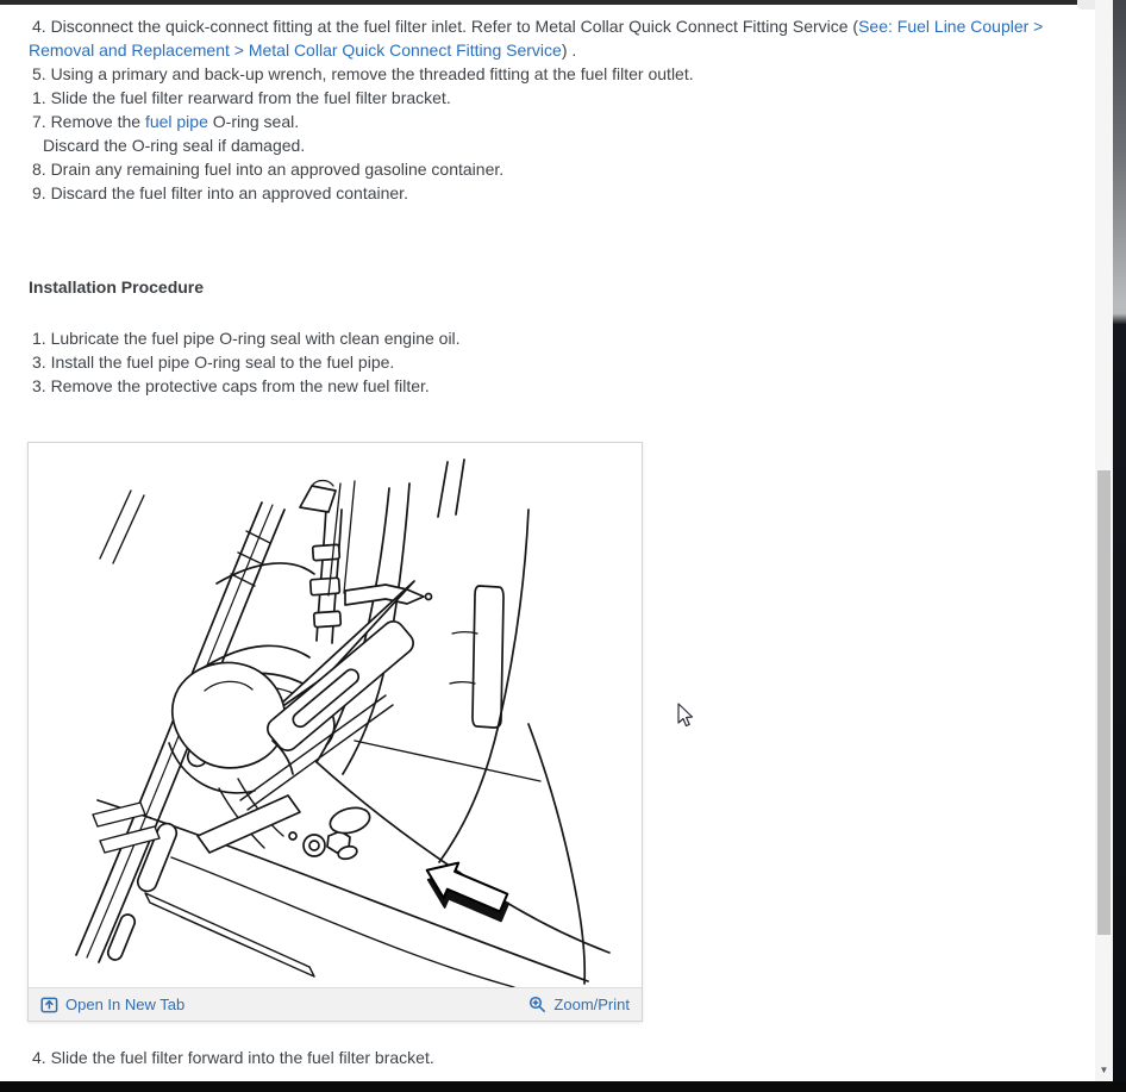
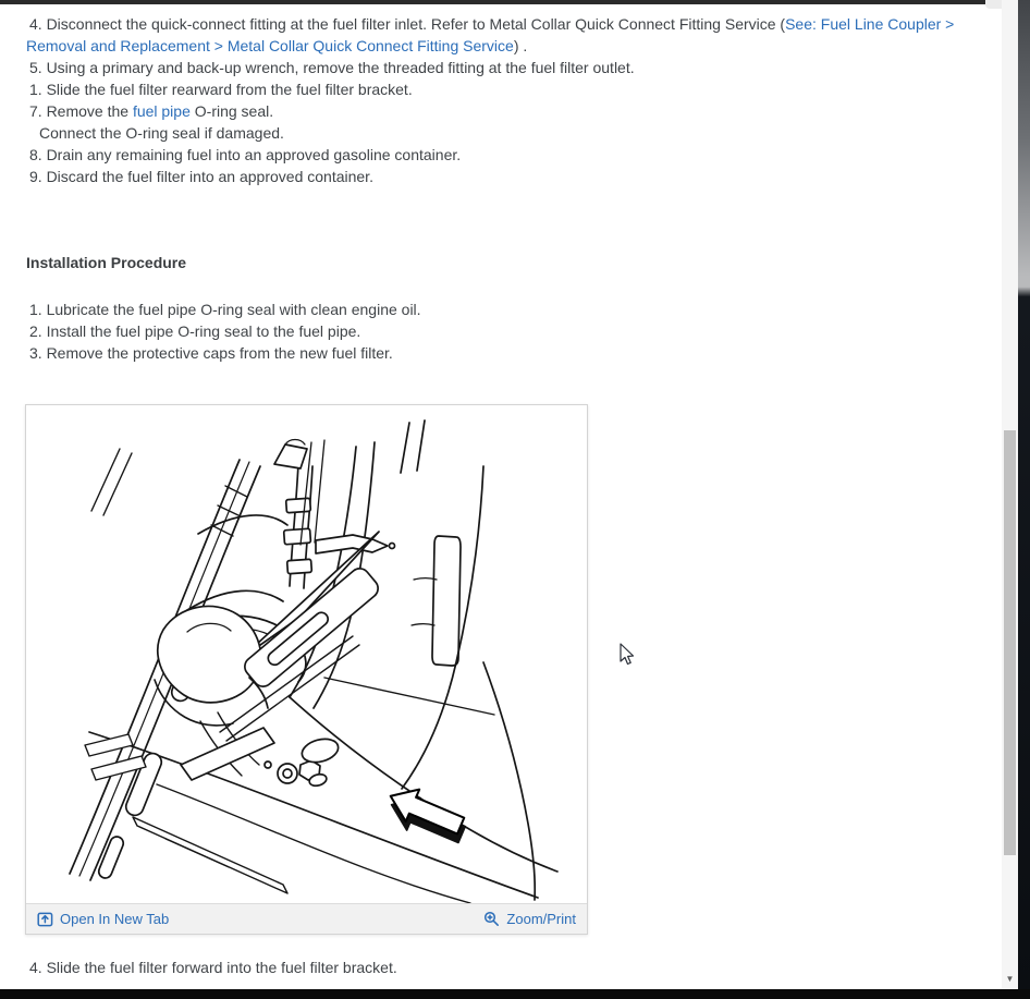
  4. Disconnect the quick-connect fitting at the fuel filter inlet. Refer to Metal Collar Quick Connect Fitting Service (See: Fuel Line Coupler > Removal and Replacement > Metal Collar Quick Connect Fitting Service) .
  5. Using a primary and back-up wrench, remove the threaded fitting at the fuel filter outlet.
  1. Slide the fuel filter rearward from the fuel filter bracket.
  7. Remove the fuel pipe O-ring seal.
- Discard the O-ring seal if damaged.
+ Connect the O-ring seal if damaged.
  8. Drain any remaining fuel into an approved gasoline container.
  9. Discard the fuel filter into an approved container.
  Installation Procedure
  1. Lubricate the fuel pipe O-ring seal with clean engine oil.
- 3. Install the fuel pipe O-ring seal to the fuel pipe.
+ 2. Install the fuel pipe O-ring seal to the fuel pipe.
  3. Remove the protective caps from the new fuel filter.
  Open In New Tab
  Zoom/Print
  4. Slide the fuel filter forward into the fuel filter bracket.
  ▼
